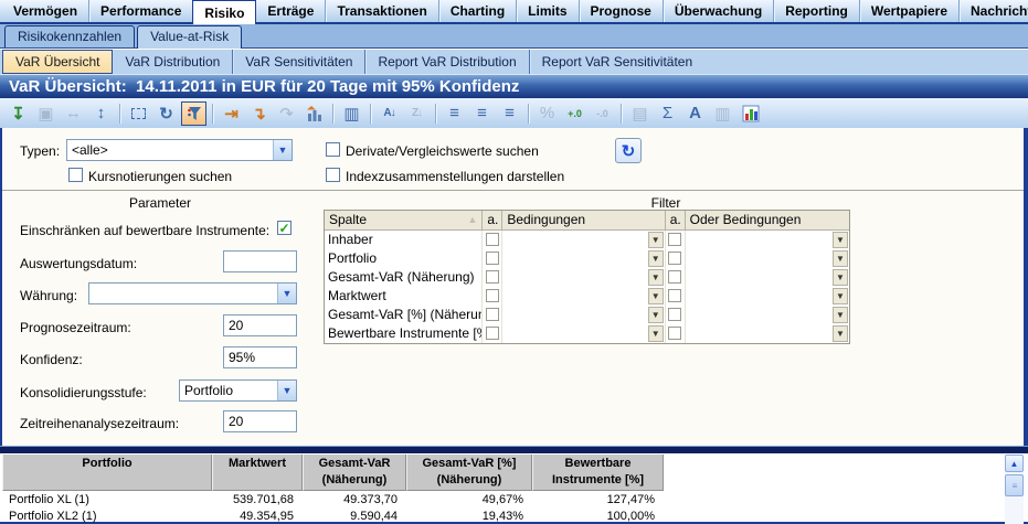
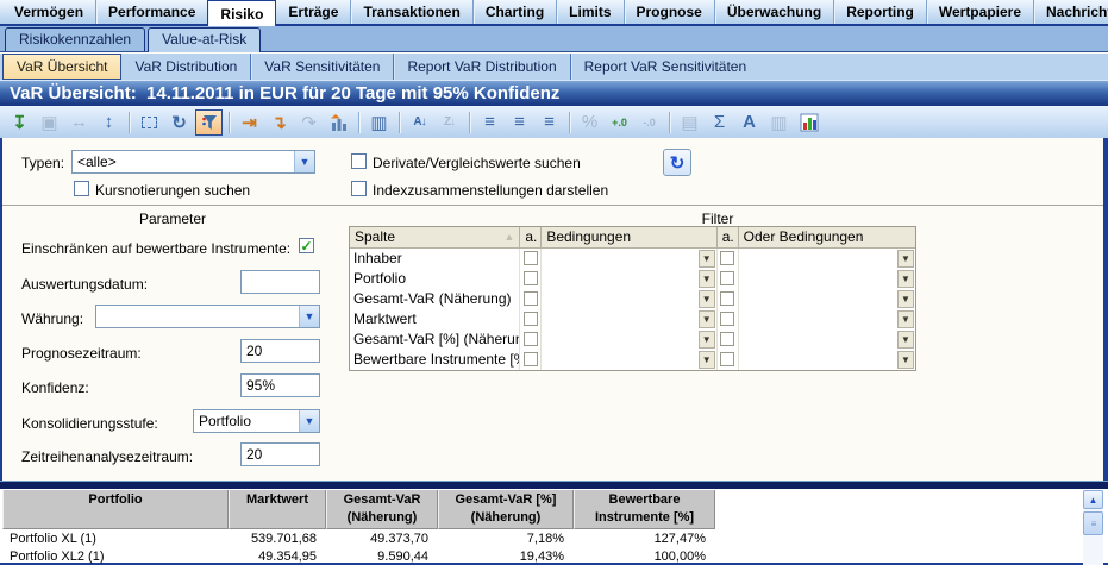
  Vermögen
  Performance
  Risiko
  Erträge
  Transaktionen
  Charting
  Limits
  Prognose
  Überwachung
  Reporting
  Wertpapiere
  Nachrich
  Risikokennzahlen
  Value-at-Risk
  VaR Übersicht
  VaR Distribution
  VaR Sensitivitäten
  Report VaR Distribution
  Report VaR Sensitivitäten
  VaR Übersicht: 14.11.2011 in EUR für 20 Tage mit 95% Konfidenz
  ↧
  ▣
  ↔
  ↕
  ↻
  ⇥
  ↴
  ↷
  ▥
  A↓
  Z↓
  ≡
  ≡
  ≡
  %
  +.0
  -.0
  ▤
  Σ
  A
  ▥
  Typen:
  <alle>
  ▼
  Derivate/Vergleichswerte suchen
  ↻
  Kursnotierungen suchen
  Indexzusammenstellungen darstellen
  Parameter
  Einschränken auf bewertbare Instrumente:
  ✓
  Auswertungsdatum:
  Währung:
  ▼
  Prognosezeitraum:
  20
  Konfidenz:
  95%
  Konsolidierungsstufe:
  Portfolio
  ▼
  Zeitreihenanalysezeitraum:
  20
  Filter
  Spalte
  ▲
  a.
  Bedingungen
  a.
  Oder Bedingungen
  Inhaber
  ▼
  ▼
  Portfolio
  ▼
  ▼
  Gesamt-VaR (Näherung)
  ▼
  ▼
  Marktwert
  ▼
  ▼
  Gesamt-VaR [%] (Näherun
  ▼
  ▼
  Bewertbare Instrumente [%
  ▼
  ▼
  Portfolio
  Marktwert
  Gesamt-VaR
  (Näherung)
  Gesamt-VaR [%]
  (Näherung)
  Bewertbare
  Instrumente [%]
  Portfolio XL (1)
  539.701,68
  49.373,70
- 49,67%
+ 7,18%
  127,47%
  Portfolio XL2 (1)
  49.354,95
  9.590,44
  19,43%
  100,00%
  ▲
  ≡
